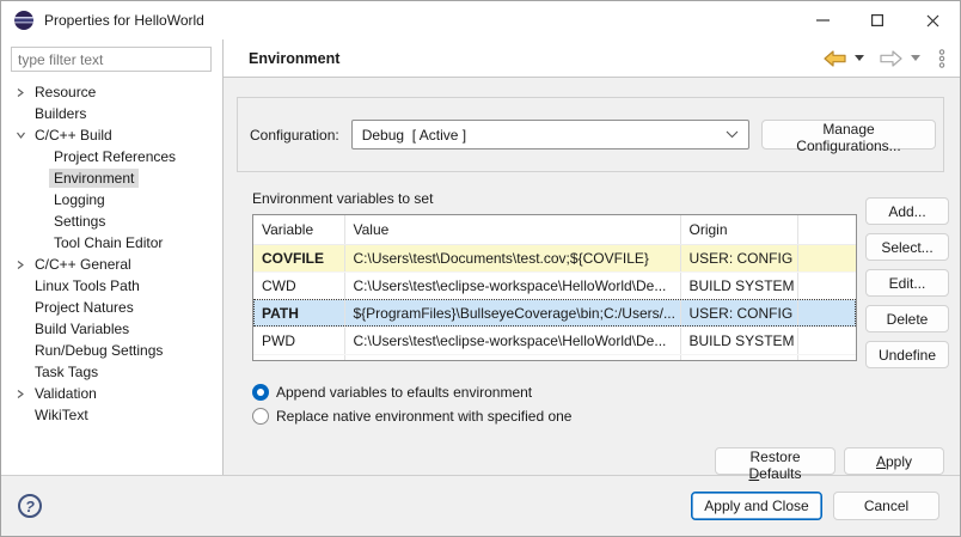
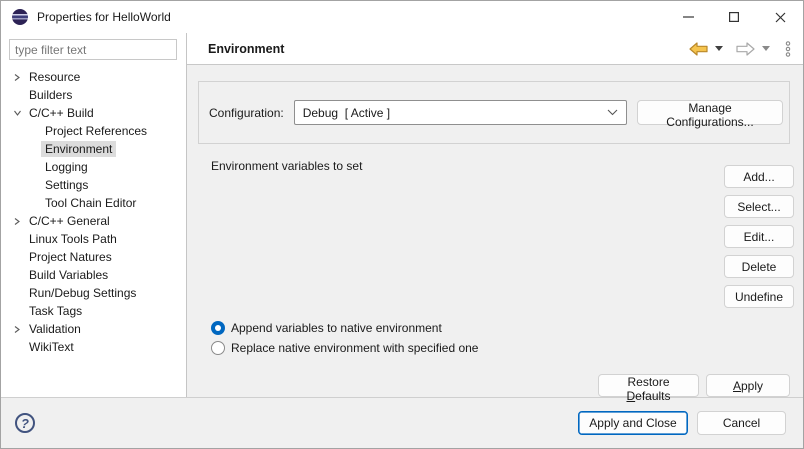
  Properties for HelloWorld
  type filter text
  Resource
  Builders
  C/C++ Build
  Project References
  Environment
  Logging
  Settings
  Tool Chain Editor
  C/C++ General
  Linux Tools Path
  Project Natures
  Build Variables
  Run/Debug Settings
  Task Tags
  Validation
  WikiText
  Environment
  Configuration:
  Debug [ Active ]
  Manage Configurations...
  Environment variables to set
- Variable	Value	Origin
- COVFILE	C:\Users\test\Documents\test.cov;${COVFILE}	USER: CONFIG
- CWD	C:\Users\test\eclipse-workspace\HelloWorld\De...	BUILD SYSTEM
- PATH	${ProgramFiles}\BullseyeCoverage\bin;C:/Users/...	USER: CONFIG
- PWD	C:\Users\test\eclipse-workspace\HelloWorld\De...	BUILD SYSTEM
  Add...
  Select...
  Edit...
  Delete
  Undefine
- Append variables to efaults environment
+ Append variables to native environment
  Replace native environment with specified one
  Restore Defaults
  Apply
  ?
  Apply and Close
  Cancel
